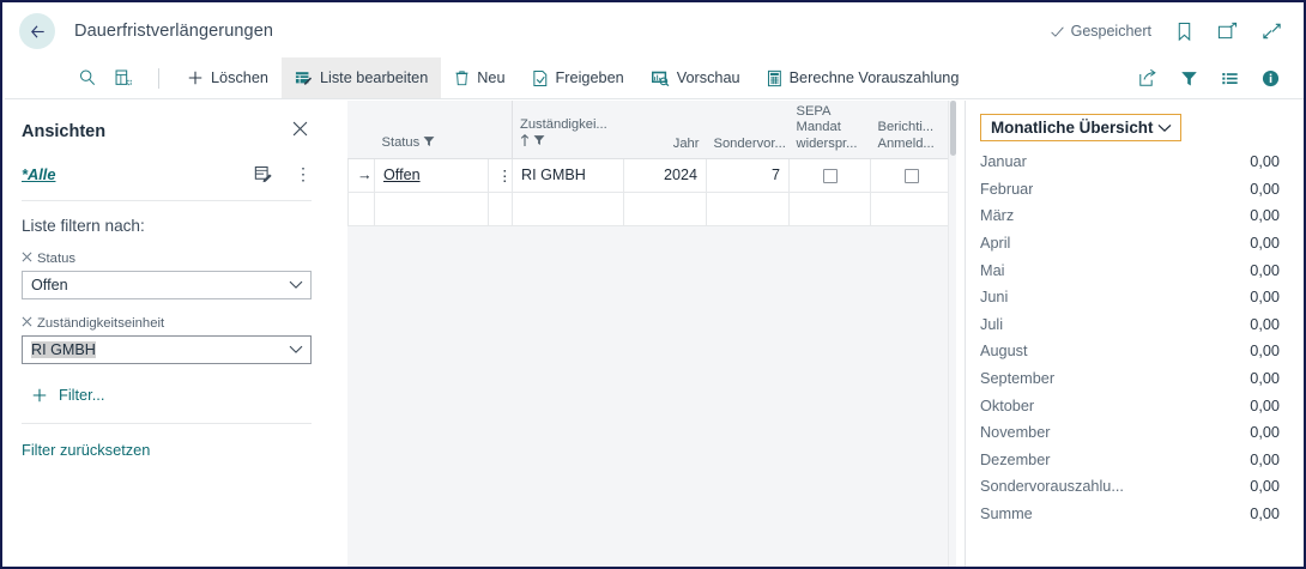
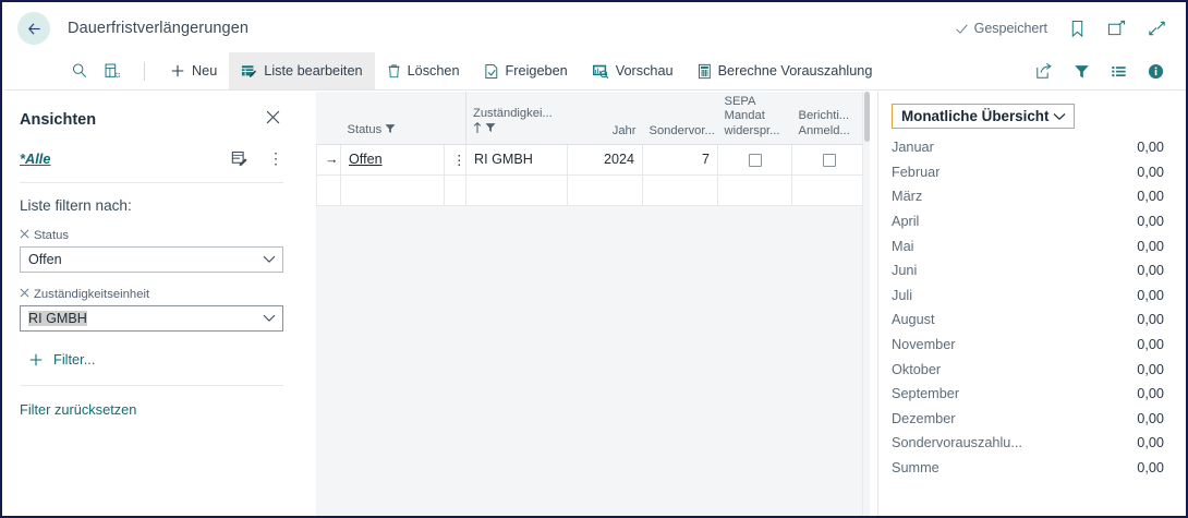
  Dauerfristverlängerungen
  Gespeichert
- Löschen
+ Neu
  Liste bearbeiten
- Neu
+ Löschen
  Freigeben
  Vorschau
  Berechne Vorauszahlung
  Ansichten
  *Alle
  ⋮
  Liste filtern nach:
  Status
  Offen
  Zuständigkeitseinheit
  RI GMBH
  Filter...
  Filter zurücksetzen
  	Status		Zuständigkei...	Jahr	Sondervor...	SEPA Mandat widerspr...	Berichti... Anmeld...
  →	Offen	⋮	RI GMBH	2024	7
  Monatliche Übersicht
  Januar
  0,00
  Februar
  0,00
  März
  0,00
  April
  0,00
  Mai
  0,00
  Juni
  0,00
  Juli
  0,00
  August
  0,00
- September
+ November
  0,00
  Oktober
  0,00
- November
+ September
  0,00
  Dezember
  0,00
  Sondervorauszahlu...
  0,00
  Summe
  0,00
